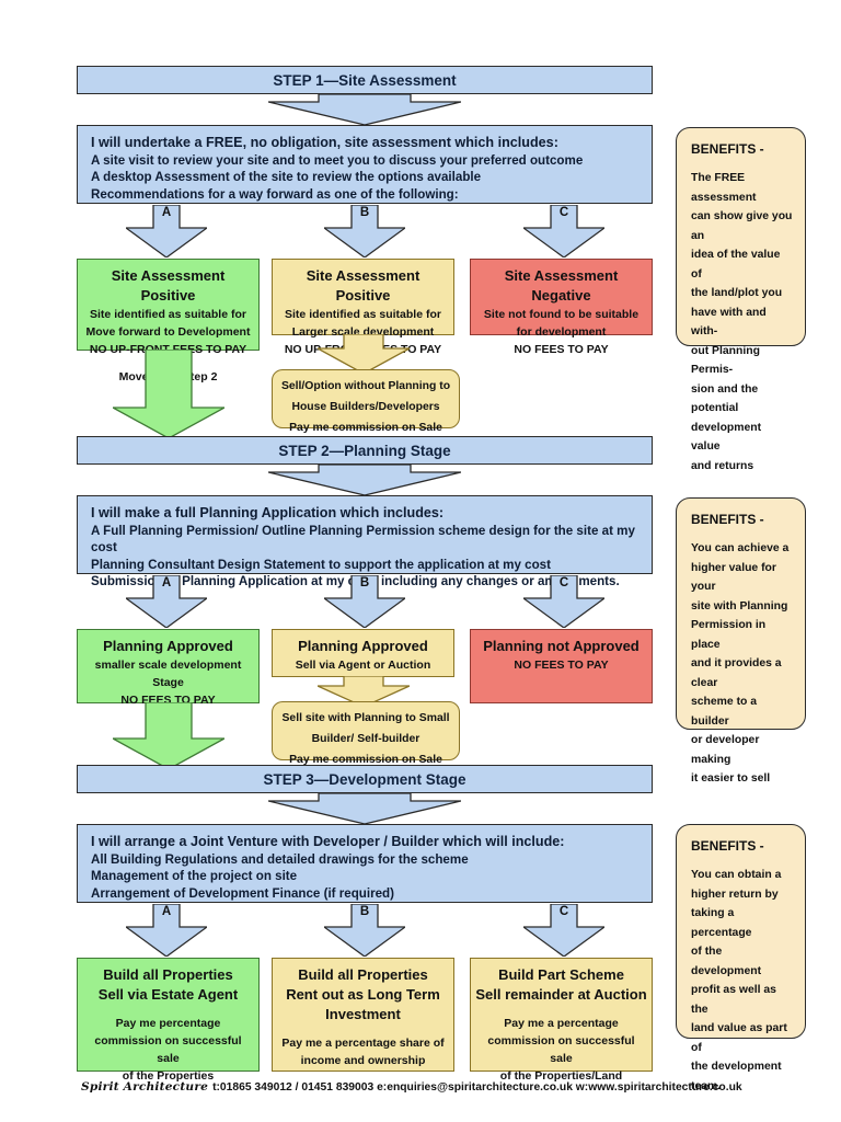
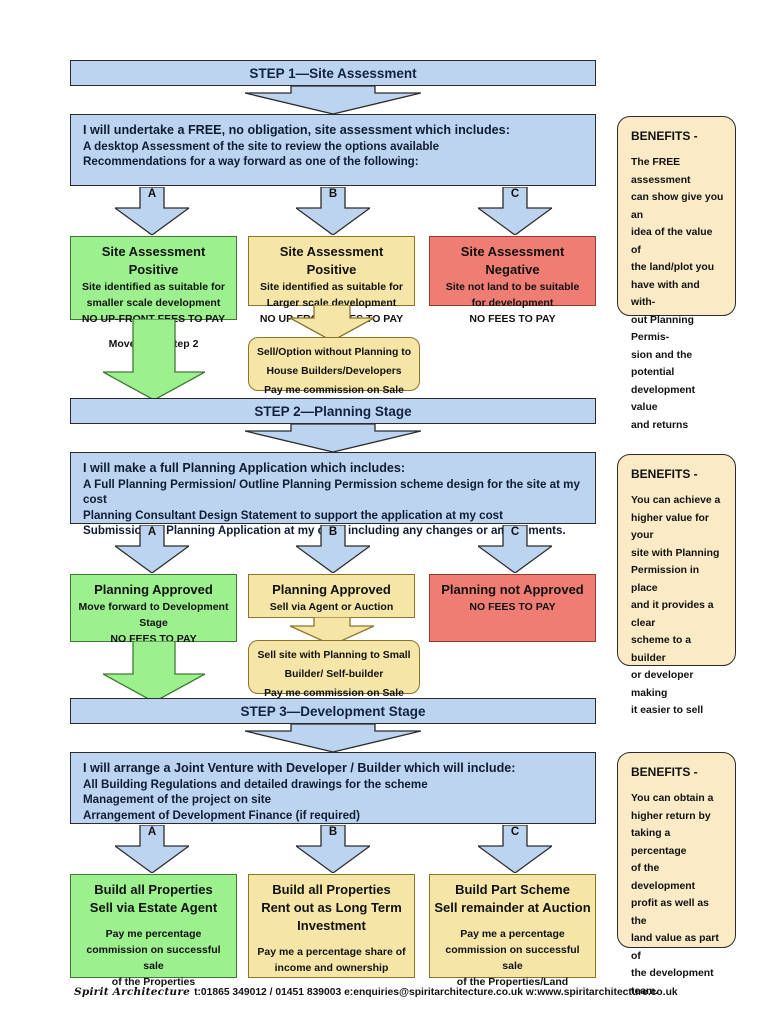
  STEP 1—Site Assessment
  I will undertake a FREE, no obligation, site assessment which includes:
- A site visit to review your site and to meet you to discuss your preferred outcome
  A desktop Assessment of the site to review the options available
  Recommendations for a way forward as one of the following:
  A
  B
  C
  Site Assessment Positive
  Site identified as suitable for
- Move forward to Development
+ smaller scale development
  Site Assessment Positive
  Site identified as suitable for
  Larger scale development
  Sell/Option without Planning to
  House Builders/Developers
  Pay me commission on Sale
  Site Assessment Negative
- Site not found to be suitable
+ Site not land to be suitable
  for development
  NO FEES TO PAY
  BENEFITS -
  The FREE assessment
  can show give you an
  idea of the value of
  the land/plot you
  have with and with-
  out Planning Permis-
  sion and the potential
  development value
  and returns
  STEP 2—Planning Stage
  I will make a full Planning Application which includes:
  A Full Planning Permission/ Outline Planning Permission scheme design for the site at my cost
  Planning Consultant Design Statement to support the application at my cost
  Submissio Planning Application at my including any changes or aments.
  A
  B
  C
  Planning Approved
- smaller scale development
+ Move forward to Development
  Stage
  NO FEES TO PAY
  Planning Approved
  Sell via Agent or Auction
  Sell site with Planning to Small
  Builder/ Self-builder
  Pay me commission on Sale
  Planning not Approved
  NO FEES TO PAY
  BENEFITS -
  You can achieve a
  higher value for your
  site with Planning
  Permission in place
  and it provides a clear
  scheme to a builder
  or developer making
  it easier to sell
  STEP 3—Development Stage
  I will arrange a Joint Venture with Developer / Builder which will include:
  All Building Regulations and detailed drawings for the scheme
  Management of the project on site
  Arrangement of Development Finance (if required)
  A
  B
  C
  Build all Properties
  Sell via Estate Agent
  Pay me percentage
  commission on successful sale
  of the Properties
  Build all Properties
  Rent out as Long Term
  Investment
  Pay me a percentage share of
  income and ownership
  Build Part Scheme
  Sell remainder at Auction
  Pay me a percentage
  commission on successful sale
  of the Properties/Land
  BENEFITS -
  You can obtain a
  higher return by
  taking a percentage
  of the development
  profit as well as the
  land value as part of
  the development
  team.
  Spirit Architecture t:01865 349012 / 01451 839003 e:enquiries@spiritarchitecture.co.uk w:www.spiritarchitecture.co.uk
